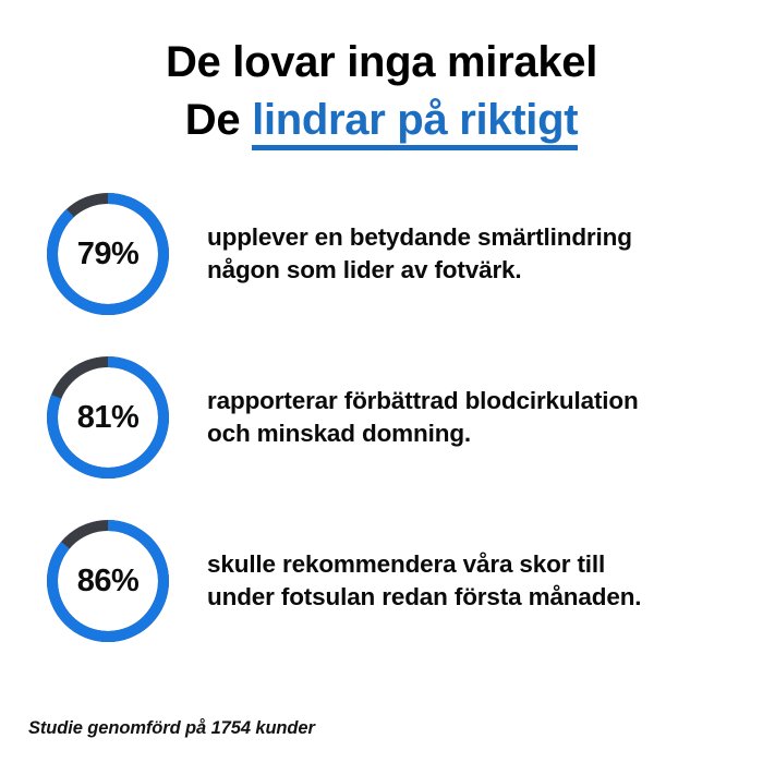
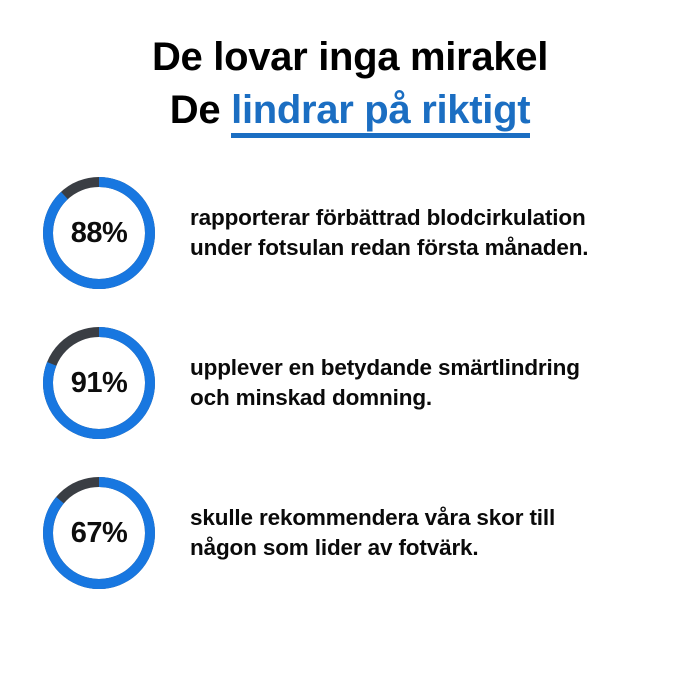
  De lovar inga mirakel
  De lindrar på riktigt
- 79%
+ 88%
- upplever en betydande smärtlindring
+ rapporterar förbättrad blodcirkulation
- någon som lider av fotvärk.
+ under fotsulan redan första månaden.
- 81%
+ 91%
- rapporterar förbättrad blodcirkulation
+ upplever en betydande smärtlindring
  och minskad domning.
- 86%
+ 67%
  skulle rekommendera våra skor till
- under fotsulan redan första månaden.
+ någon som lider av fotvärk.
- Studie genomförd på 1754 kunder
